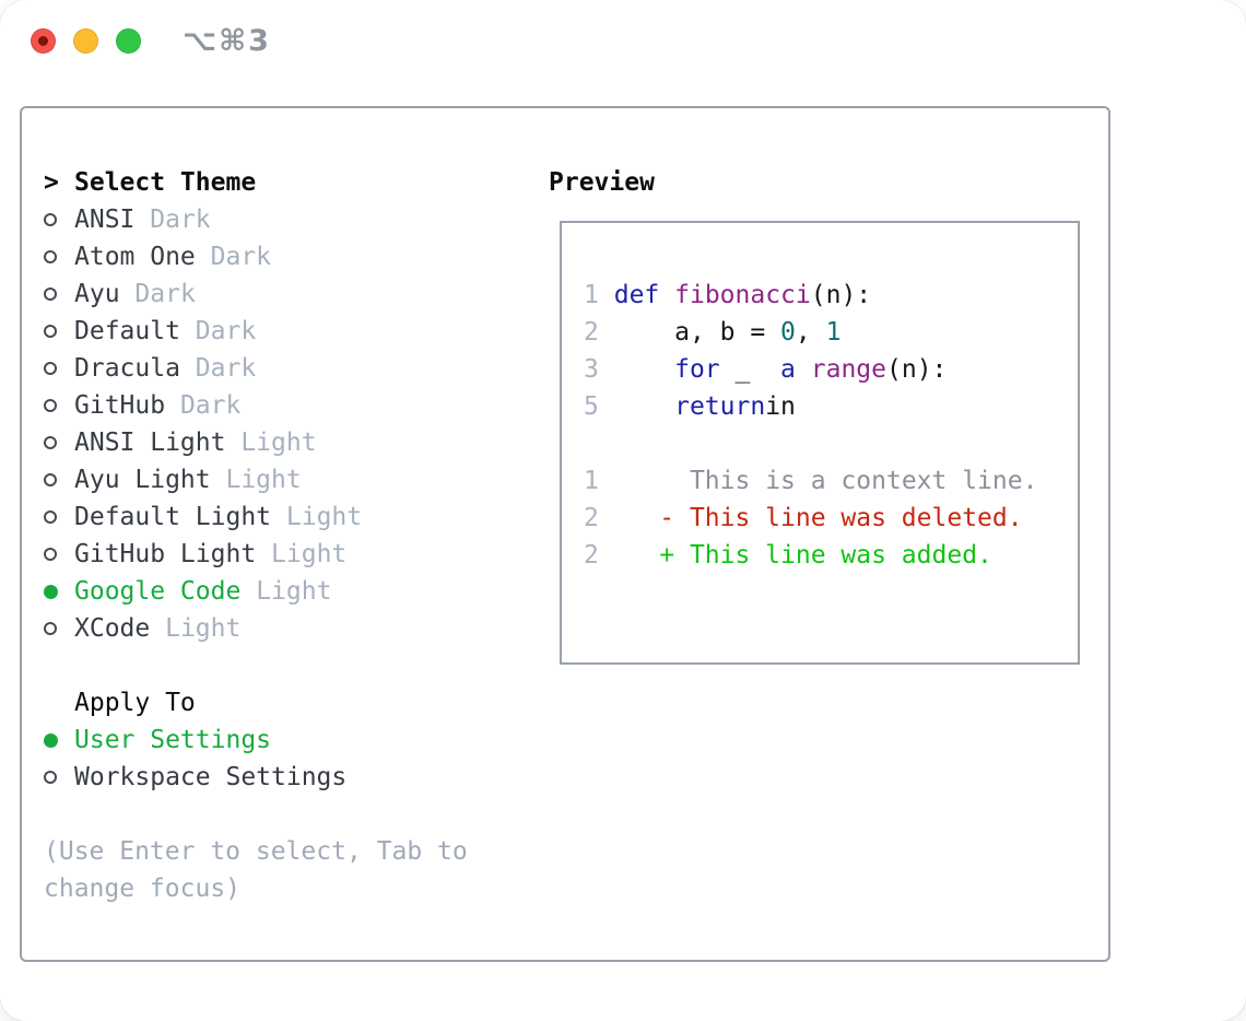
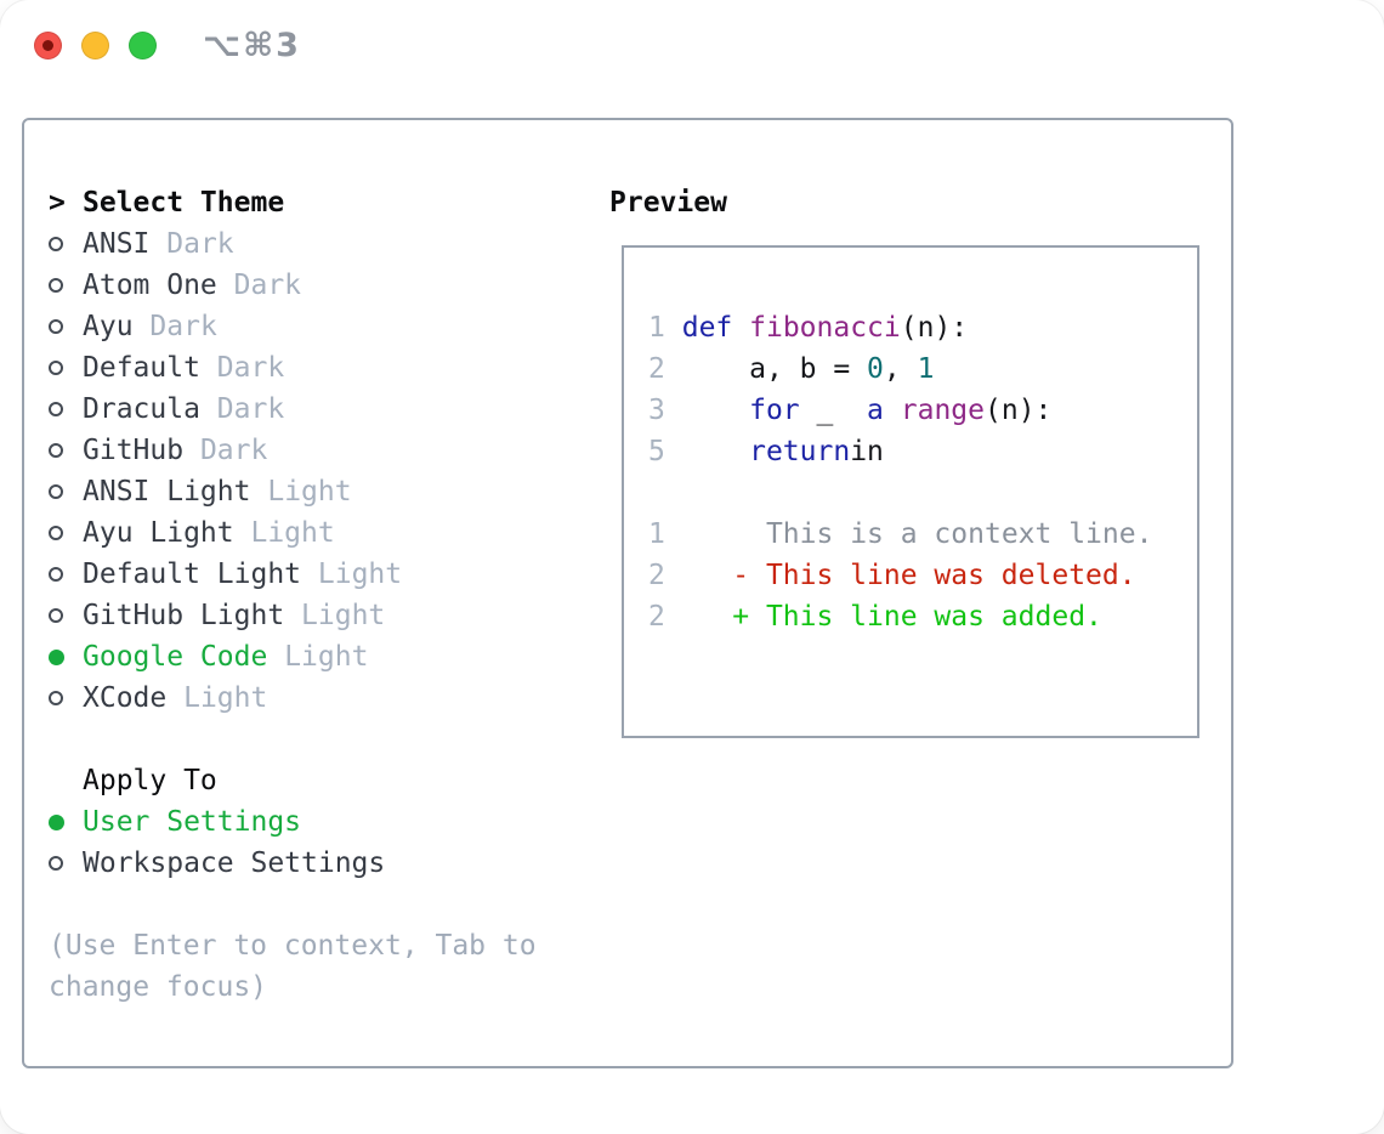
  ⌥⌘3
  >
  Select Theme
  ANSI
  Dark
  Atom One
  Dark
  Ayu
  Dark
  Default
  Dark
  Dracula
  Dark
  GitHub
  Dark
  ANSI Light
  Light
  Ayu Light
  Light
  Default Light
  Light
  GitHub Light
  Light
  Google Code
  Light
  XCode
  Light
  Apply To
  User Settings
  Workspace Settings
- (Use Enter to select, Tab to
+ (Use Enter to context, Tab to
  change focus)
  Preview
  1 def fibonacci(n):
  2 a, b = 0, 1
  3 for _ a range(n):
  5 returnin
  1 This is a context line.
  2 - This line was deleted.
  2 + This line was added.
